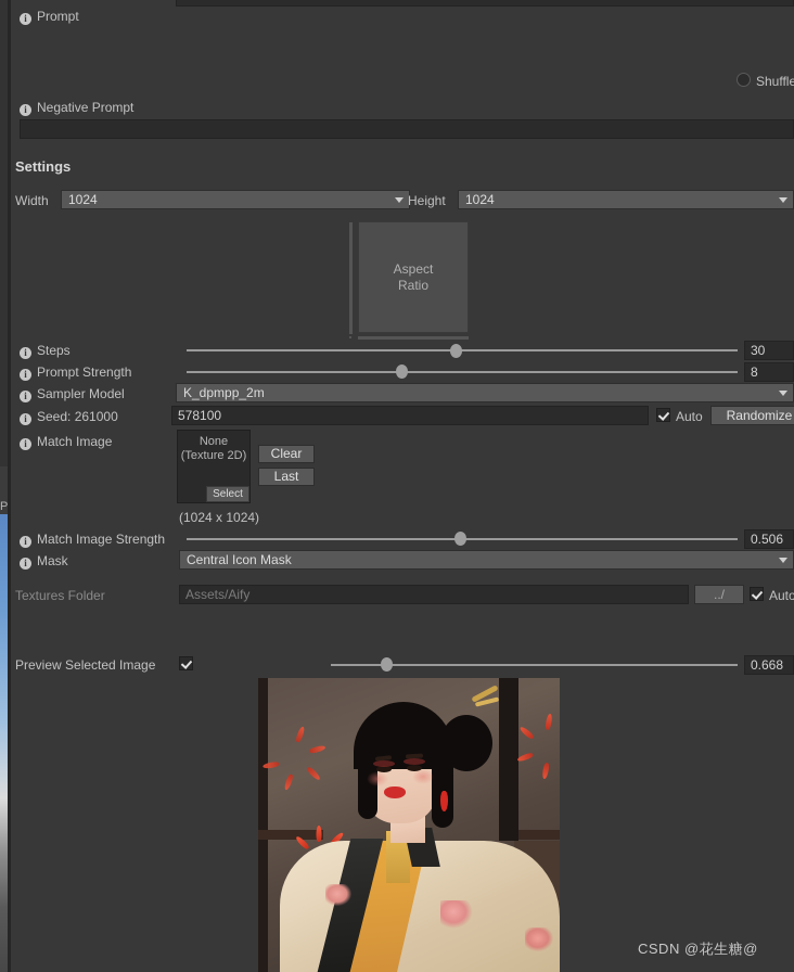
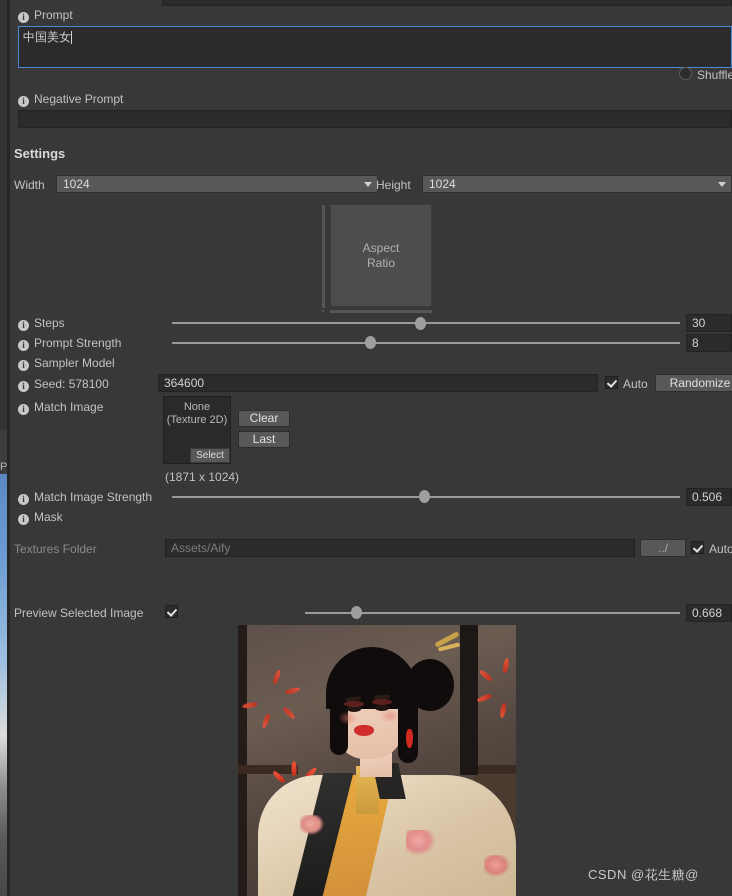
  P
  i Prompt
+ 中国美女
  Shuffle
  i Negative Prompt
  Settings
  Width
  1024
  Height
  1024
  Aspect
  Ratio
  i Steps
  30
  i Prompt Strength
  8
  i Sampler Model
- K_dpmpp_2m
- i Seed: 261000
+ i Seed: 578100
- 578100
+ 364600
  Auto
  Randomize
  i Match Image
  None
  (Texture 2D)
  Select
  Clear
  Last
- (1024 x 1024)
+ (1871 x 1024)
  i Match Image Strength
  0.506
  i Mask
- Central Icon Mask
  Textures Folder
  Assets/Aify
  ../
  Auto
  Preview Selected Image
  0.668
  CSDN @花生糖@
